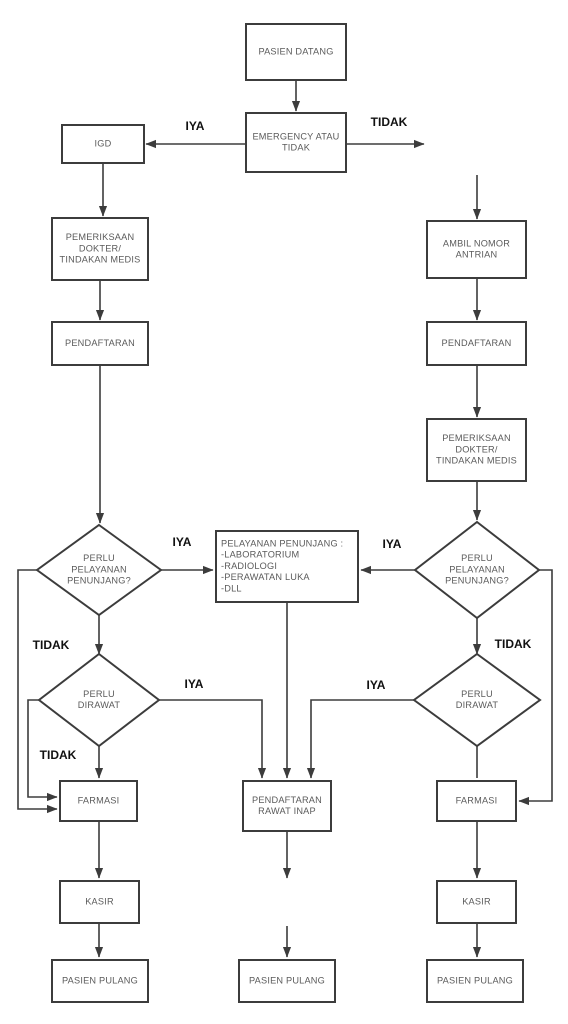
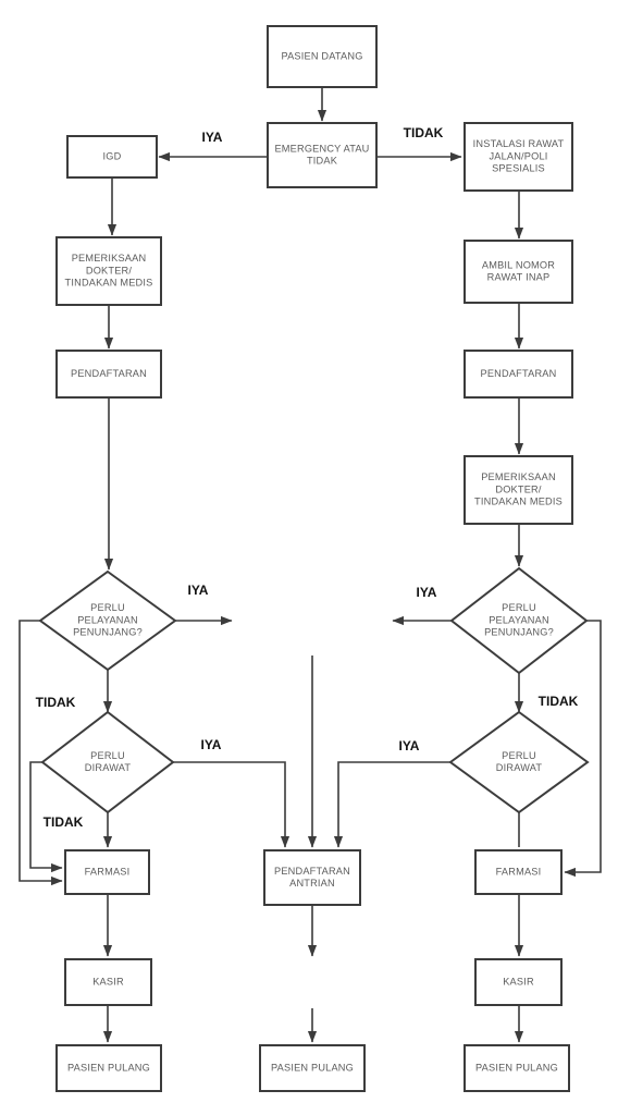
  PASIEN DATANG
  EMERGENCY ATAU
  TIDAK
  IGD
+ INSTALASI RAWAT
+ JALAN/POLI
+ SPESIALIS
  PEMERIKSAAN
  DOKTER/
  TINDAKAN MEDIS
  AMBIL NOMOR
- ANTRIAN
+ RAWAT INAP
  PENDAFTARAN
  PENDAFTARAN
  PEMERIKSAAN
  DOKTER/
  TINDAKAN MEDIS
  PERLU
  PELAYANAN
  PENUNJANG?
- PELAYANAN PENUNJANG :
- -LABORATORIUM
- -RADIOLOGI
- -PERAWATAN LUKA
- -DLL
  PERLU
  PELAYANAN
  PENUNJANG?
  PERLU
  DIRAWAT
  PERLU
  DIRAWAT
  FARMASI
  PENDAFTARAN
- RAWAT INAP
+ ANTRIAN
  FARMASI
  KASIR
  KASIR
  PASIEN PULANG
  PASIEN PULANG
  PASIEN PULANG
  IYA
  TIDAK
  IYA
  IYA
  TIDAK
  TIDAK
  IYA
  IYA
  TIDAK
